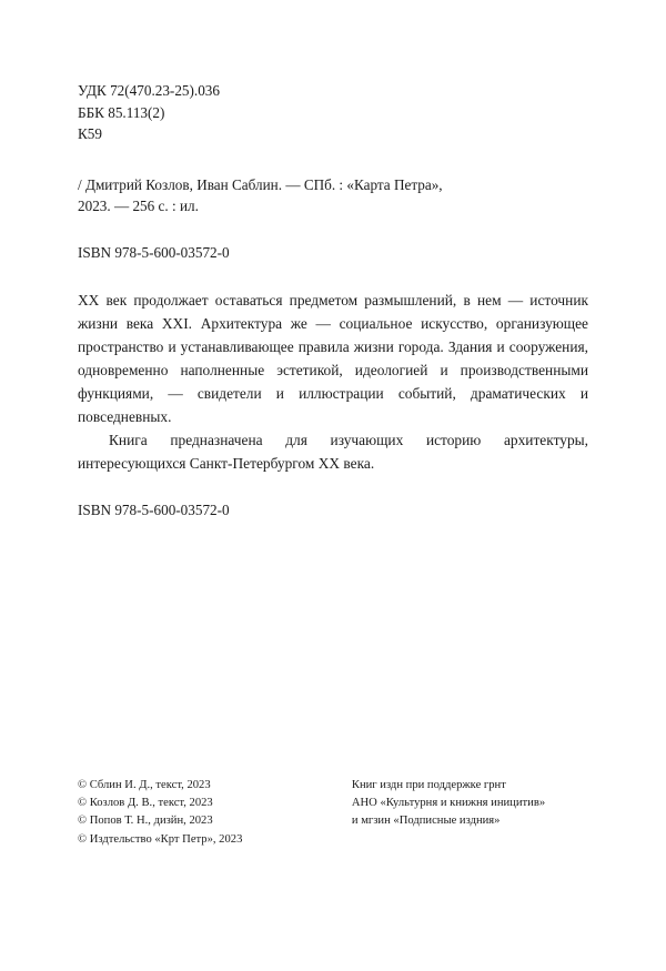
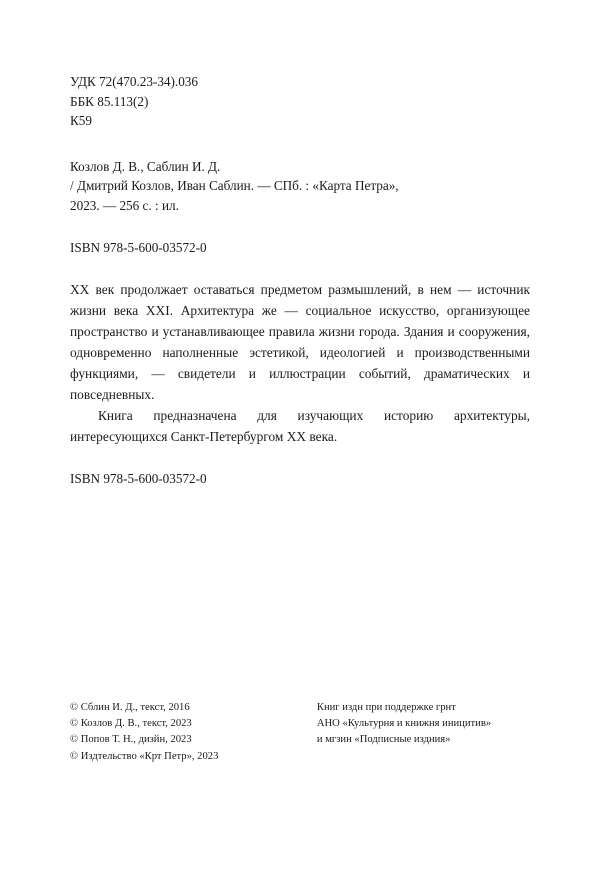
- УДК 72(470.23-25).036
+ УДК 72(470.23-34).036
  ББК 85.113(2)
  К59
+ Козлов Д. В., Саблин И. Д.
  / Дмитрий Козлов, Иван Саблин. — СПб. : «Карта Петра»,
  2023. — 256 с. : ил.
  ISBN 978-5-600-03572-0
  XX век продолжает оставаться предметом размышлений, в нем — источник жизни века XXI. Архитектура же — социальное искус­ство, организующее пространство и устанавливающее правила жизни города. Здания и сооружения, одновременно наполнен­ные эстетикой, идеологией и производственными функция­ми, — свидетели и иллюстрации событий, драматических и повседневных.
  Книга предназначена для изучающих историю архитекту­ры, интересующихся Санкт-Петербургом XX века.
  ISBN 978-5-600-03572-0
- © С​блин И. Д., текст, 2023
+ © С​блин И. Д., текст, 2016
  © Козлов Д. В., текст, 2023
  © Попов Т. Н., диз​йн, 2023
  © Изд​тельство «К​рт​ Петр​», 2023
  Книг​ изд​н​ при поддержке гр​нт​
  АНО «Культурн​я и книжн​я иници​тив​»
  и м​г​зин​ «Подписные изд​ния»
